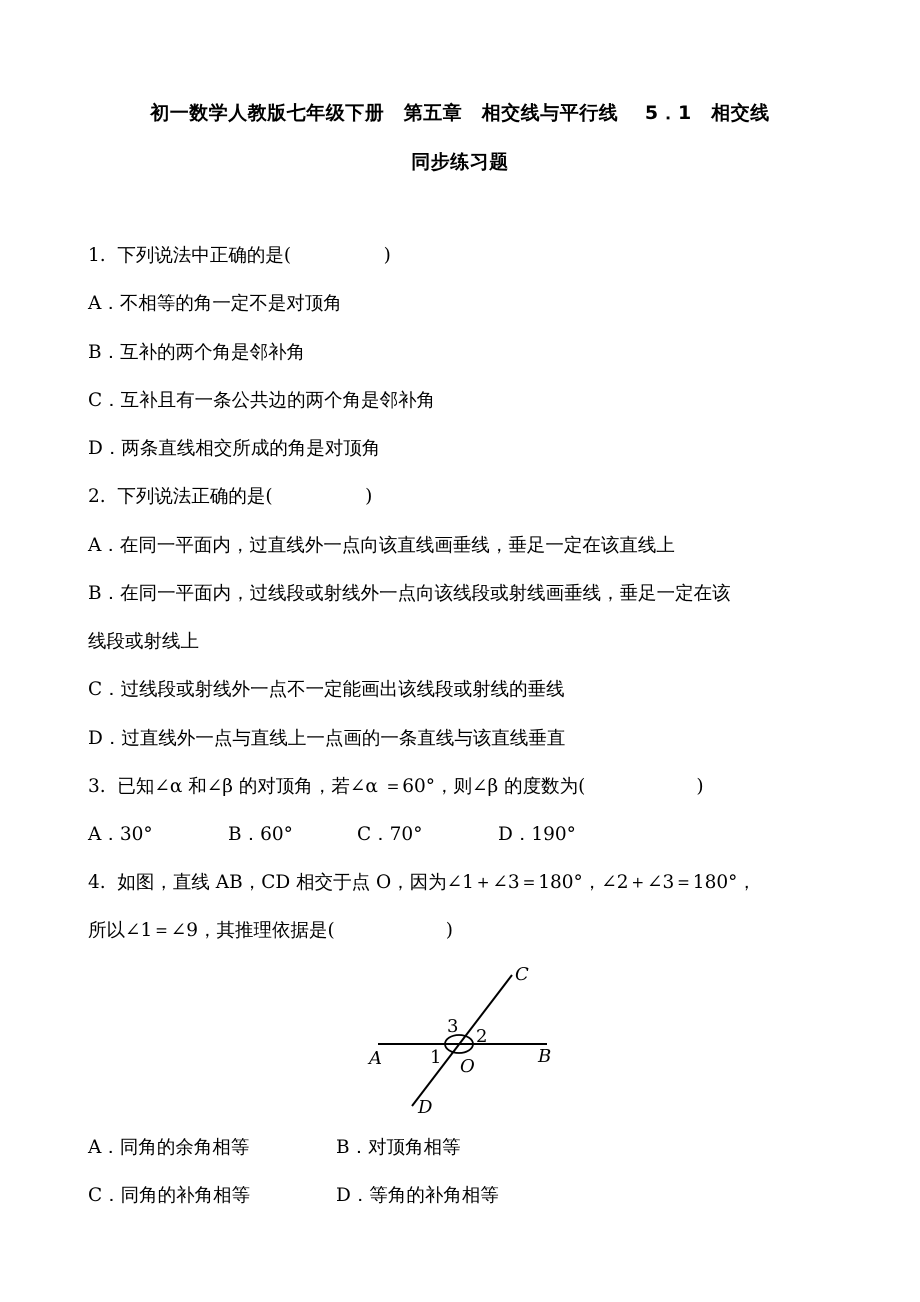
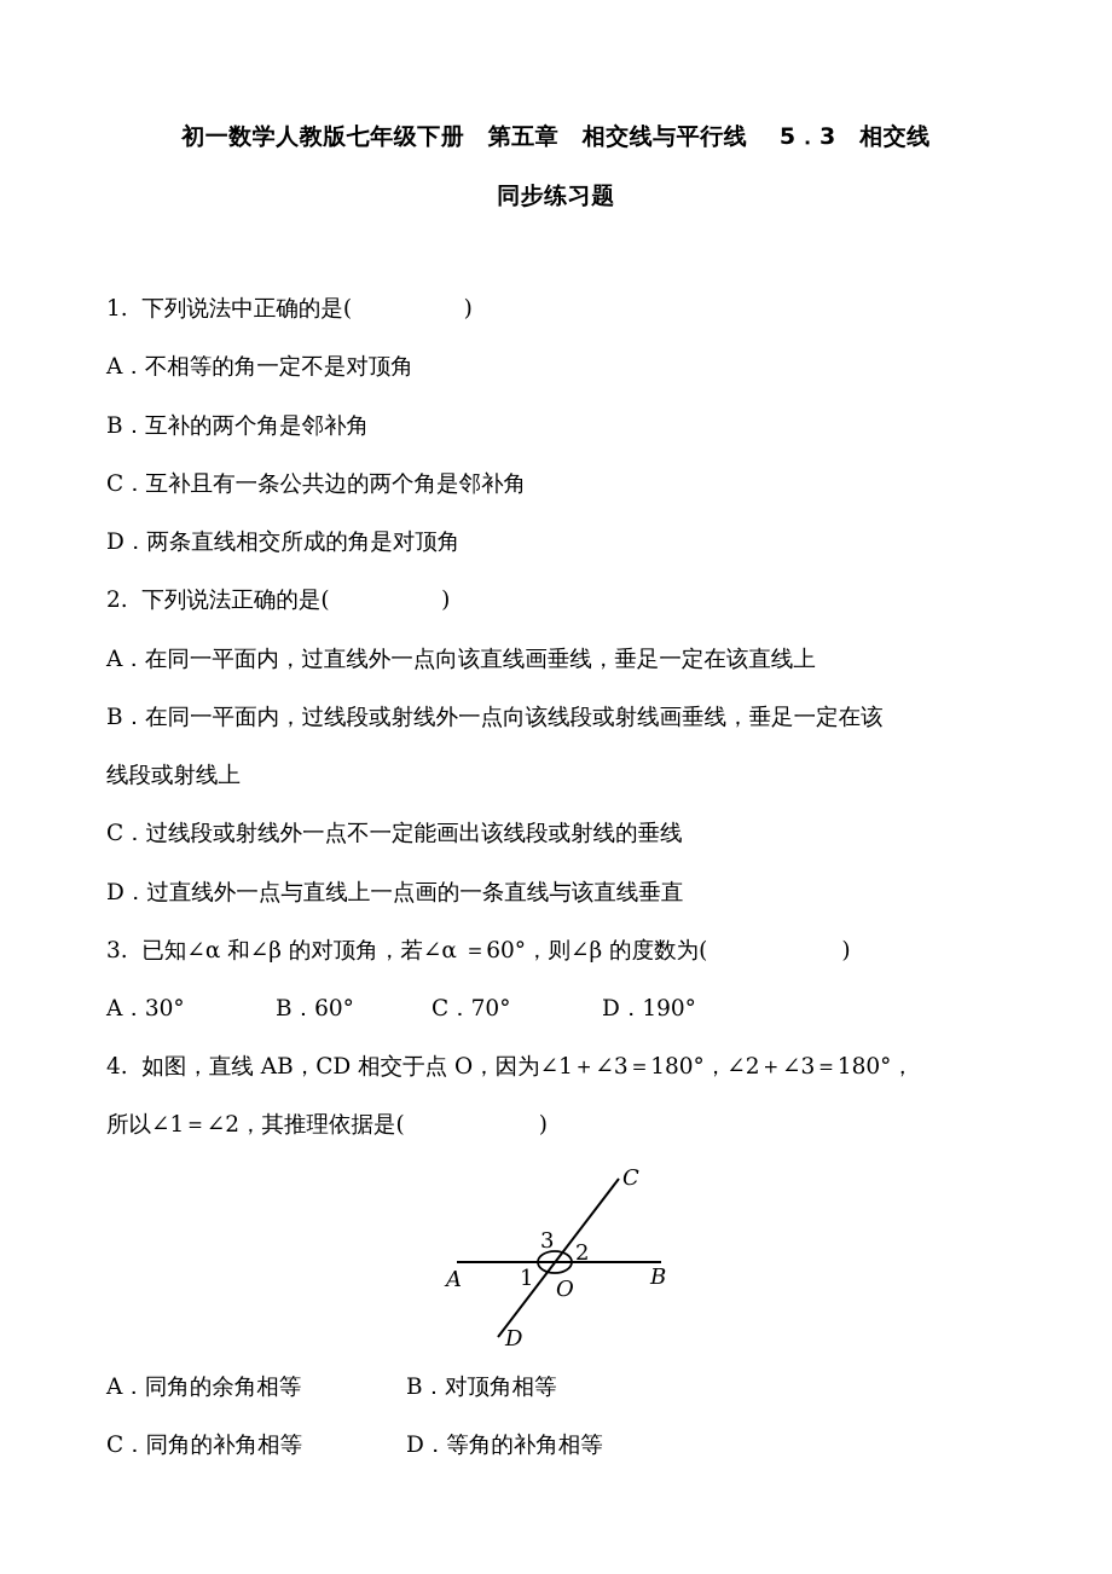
- 初一数学人教版七年级下册 第五章 相交线与平行线 5．1 相交线
+ 初一数学人教版七年级下册 第五章 相交线与平行线 5．3 相交线
  同步练习题
  1. 下列说法中正确的是( )
  A．不相等的角一定不是对顶角
  B．互补的两个角是邻补角
  C．互补且有一条公共边的两个角是邻补角
  D．两条直线相交所成的角是对顶角
  2. 下列说法正确的是( )
  A．在同一平面内，过直线外一点向该直线画垂线，垂足一定在该直线上
  B．在同一平面内，过线段或射线外一点向该线段或射线画垂线，垂足一定在该
  线段或射线上
  C．过线段或射线外一点不一定能画出该线段或射线的垂线
  D．过直线外一点与直线上一点画的一条直线与该直线垂直
  3. 已知∠α 和∠β 的对顶角，若∠α ＝60°，则∠β 的度数为( )
  A．30°
  B．60°
  C．70°
  D．190°
  4. 如图，直线 AB，CD 相交于点 O，因为∠1＋∠3＝180°，∠2＋∠3＝180°，
- 所以∠1＝∠9，其推理依据是( )
+ 所以∠1＝∠2，其推理依据是( )
  C
  A
  B
  D
  O
  1
  2
  3
  A．同角的余角相等
  B．对顶角相等
  C．同角的补角相等
  D．等角的补角相等
